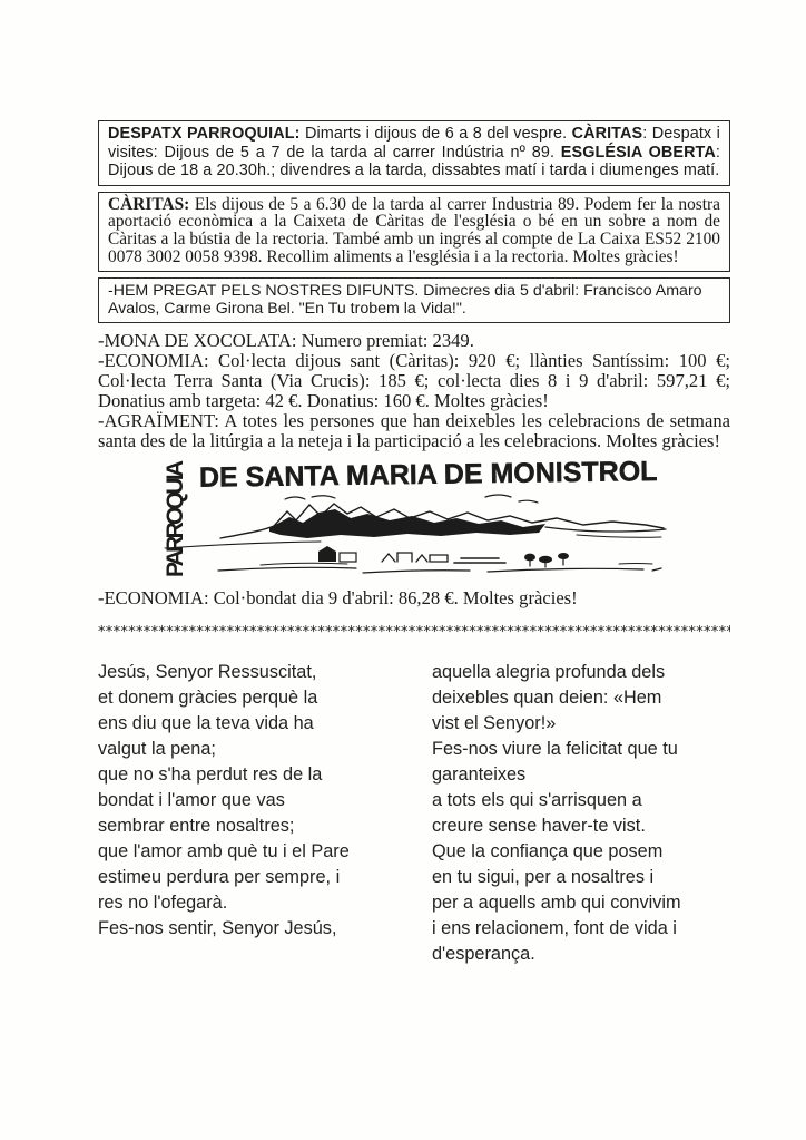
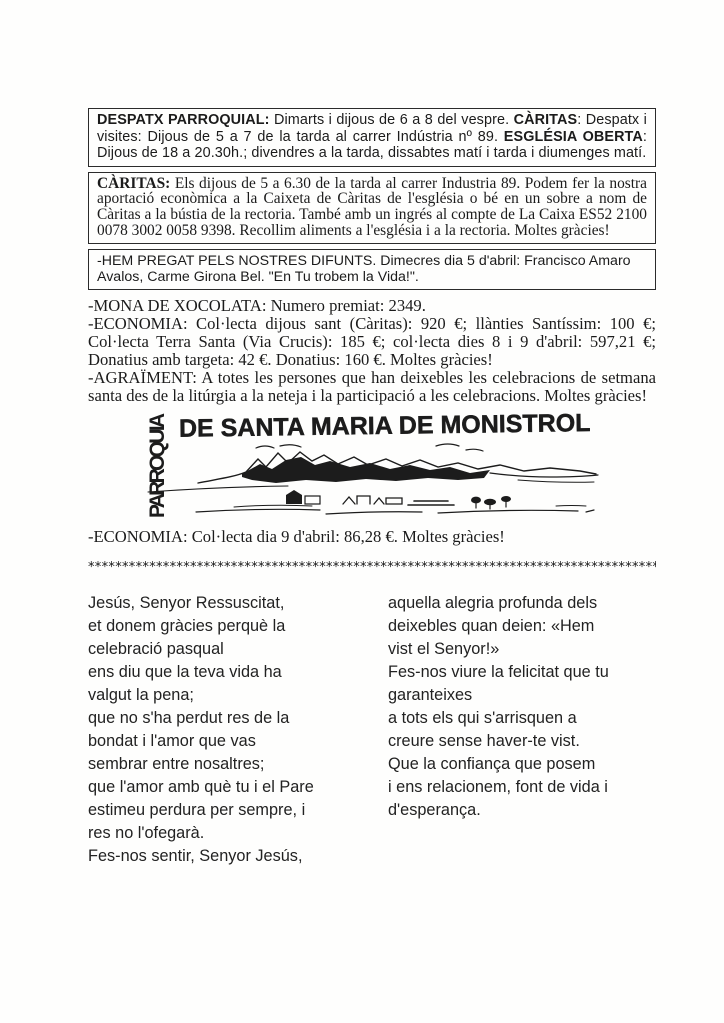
  DESPATX PARROQUIAL: Dimarts i dijous de 6 a 8 del vespre. CÀRITAS: Despatx i visites: Dijous de 5 a 7 de la tarda al carrer Indústria nº 89. ESGLÉSIA OBERTA: Dijous de 18 a 20.30h.; divendres a la tarda, dissabtes matí i tarda i diumenges matí.
  CÀRITAS: Els dijous de 5 a 6.30 de la tarda al carrer Industria 89. Podem fer la nostra aportació econòmica a la Caixeta de Càritas de l'església o bé en un sobre a nom de Càritas a la bústia de la rectoria. També amb un ingrés al compte de La Caixa ES52 2100 0078 3002 0058 9398. Recollim aliments a l'església i a la rectoria. Moltes gràcies!
  -HEM PREGAT PELS NOSTRES DIFUNTS. Dimecres dia 5 d'abril: Francisco Amaro Avalos, Carme Girona Bel. "En Tu trobem la Vida!".
  -MONA DE XOCOLATA: Numero premiat: 2349.
  -ECONOMIA: Col·lecta dijous sant (Càritas): 920 €; llànties Santíssim: 100 €; Col·lecta Terra Santa (Via Crucis): 185 €; col·lecta dies 8 i 9 d'abril: 597,21 €; Donatius amb targeta: 42 €. Donatius: 160 €. Moltes gràcies!
  -AGRAÏMENT: A totes les persones que han deixebles les celebracions de setmana santa des de la litúrgia a la neteja i la participació a les celebracions. Moltes gràcies!
  DE SANTA MARIA DE MONISTROL
- -ECONOMIA: Col·bondat dia 9 d'abril: 86,28 €. Moltes gràcies!
+ -ECONOMIA: Col·lecta dia 9 d'abril: 86,28 €. Moltes gràcies!
  ************************************************************************************
  Jesús, Senyor Ressuscitat,
  et donem gràcies perquè la
+ celebració pasqual
  ens diu que la teva vida ha
  valgut la pena;
  que no s'ha perdut res de la
  bondat i l'amor que vas
  sembrar entre nosaltres;
  que l'amor amb què tu i el Pare
  estimeu perdura per sempre, i
  res no l'ofegarà.
  Fes-nos sentir, Senyor Jesús,
  aquella alegria profunda dels
  deixebles quan deien: «Hem
  vist el Senyor!»
  Fes-nos viure la felicitat que tu
  garanteixes
  a tots els qui s'arrisquen a
  creure sense haver-te vist.
  Que la confiança que posem
- en tu sigui, per a nosaltres i
- per a aquells amb qui convivim
  i ens relacionem, font de vida i
  d'esperança.
